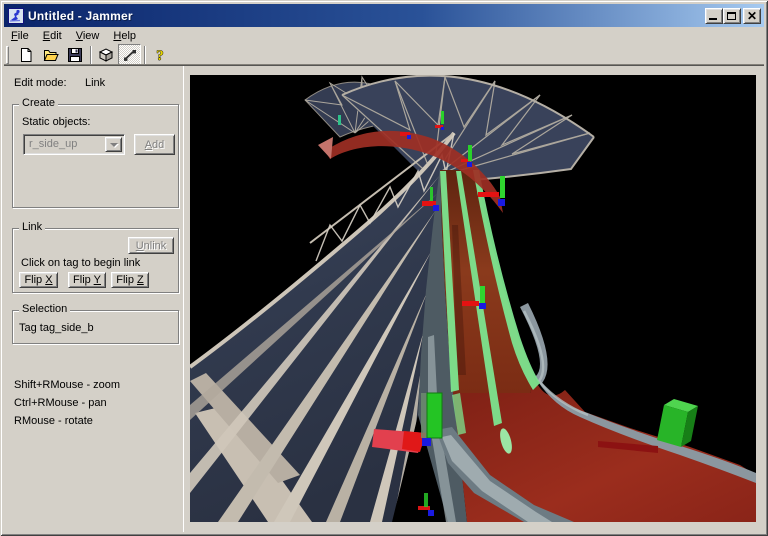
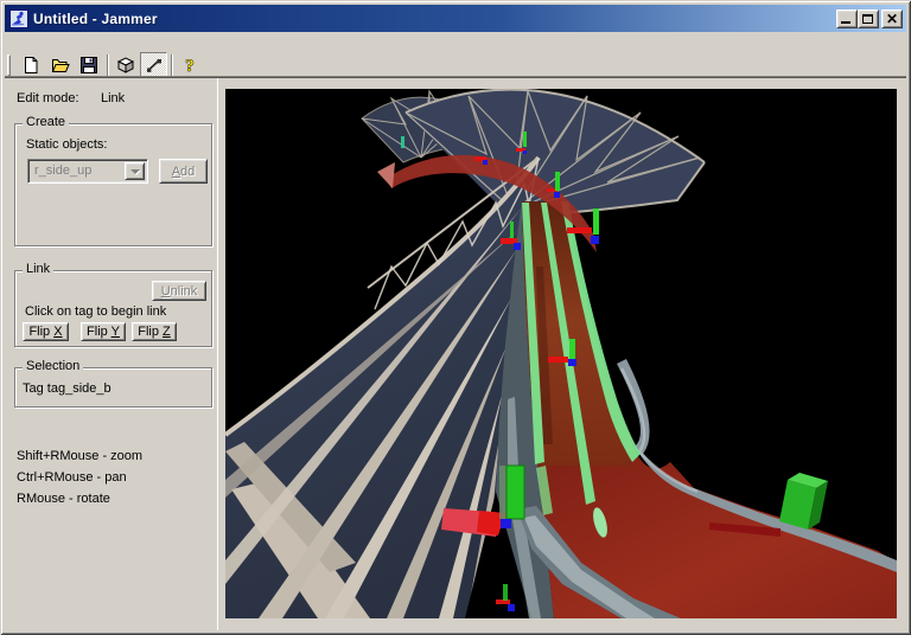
  Untitled - Jammer
  ✕
- File
- Edit
- View
- Help
  ?
  Edit mode:
  Link
  Create
  Static objects:
  r_side_up
  Add
  Link
  Unlink
  Click on tag to begin link
  Flip X
  Flip Y
  Flip Z
  Selection
  Tag tag_side_b
  Shift+RMouse - zoom
  Ctrl+RMouse - pan
  RMouse - rotate
